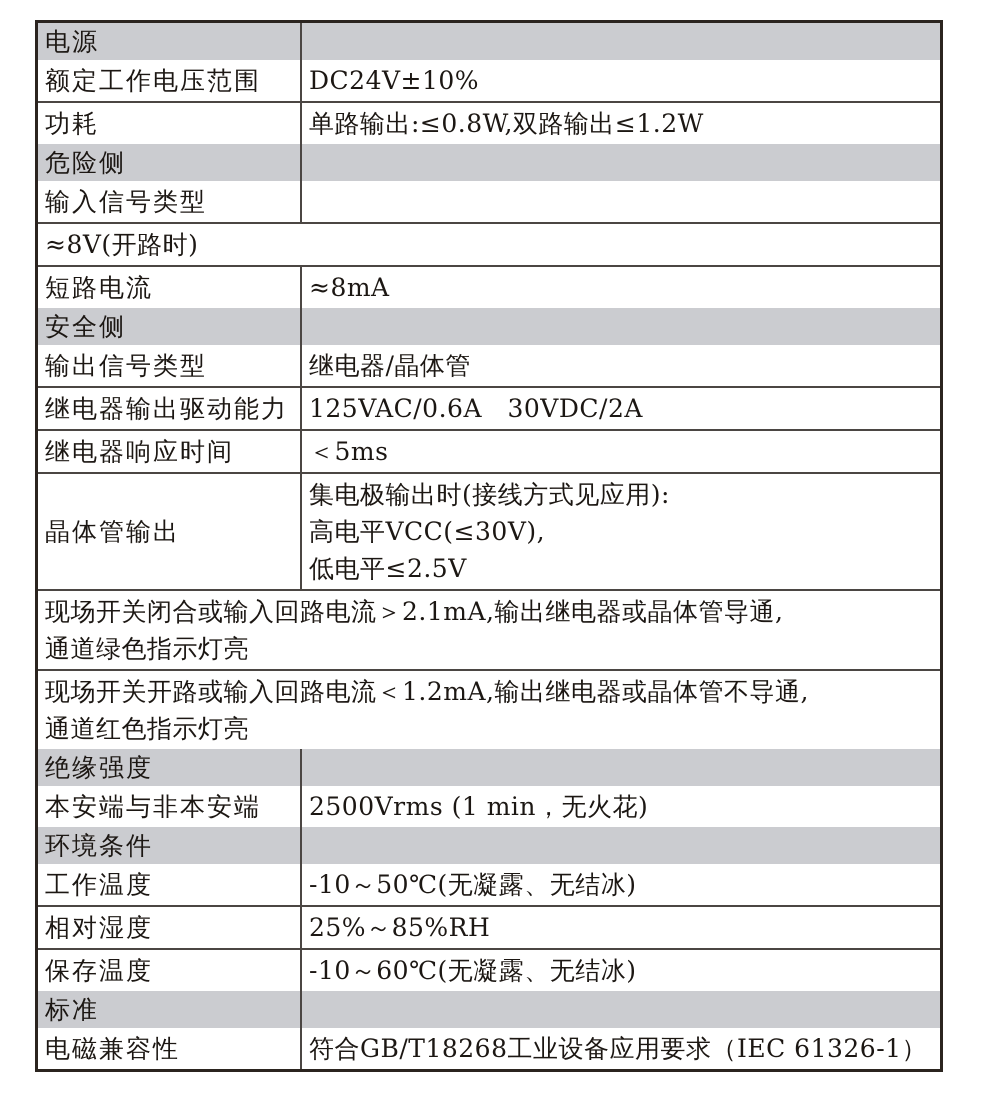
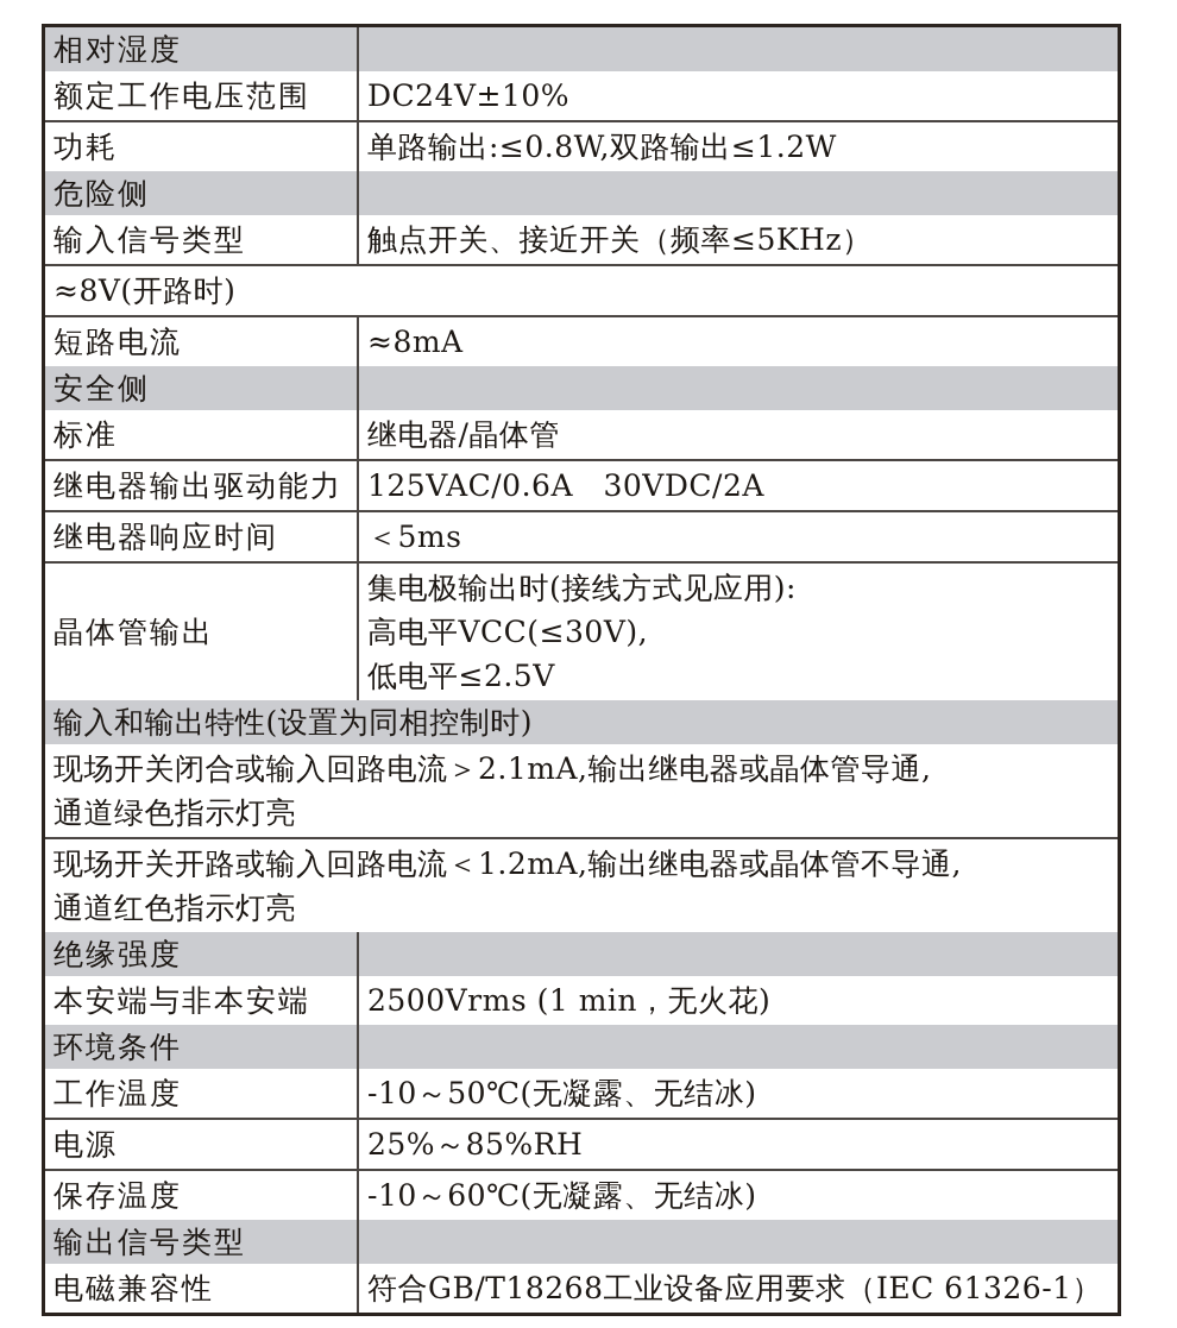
- 电源
+ 相对湿度
  额定工作电压范围
  DC24V±10%
  功耗
  单路输出:≤0.8W,双路输出≤1.2W
  危险侧
  输入信号类型
+ 触点开关、接近开关（频率≤5KHz）
  ≈8V(开路时)
  短路电流
  ≈8mA
  安全侧
- 输出信号类型
+ 标准
  继电器/晶体管
  继电器输出驱动能力
  125VAC/0.6A 30VDC/2A
  继电器响应时间
  ＜5ms
  晶体管输出
  集电极输出时(接线方式见应用):
  高电平VCC(≤30V),
  低电平≤2.5V
+ 输入和输出特性(设置为同相控制时)
  现场开关闭合或输入回路电流＞2.1mA,输出继电器或晶体管导通,
  通道绿色指示灯亮
  现场开关开路或输入回路电流＜1.2mA,输出继电器或晶体管不导通,
  通道红色指示灯亮
  绝缘强度
  本安端与非本安端
  2500Vrms (1 min，无火花)
  环境条件
  工作温度
  -10～50℃(无凝露、无结冰)
- 相对湿度
+ 电源
  25%～85%RH
  保存温度
  -10～60℃(无凝露、无结冰)
- 标准
+ 输出信号类型
  电磁兼容性
  符合GB/T18268工业设备应用要求（IEC 61326-1）
